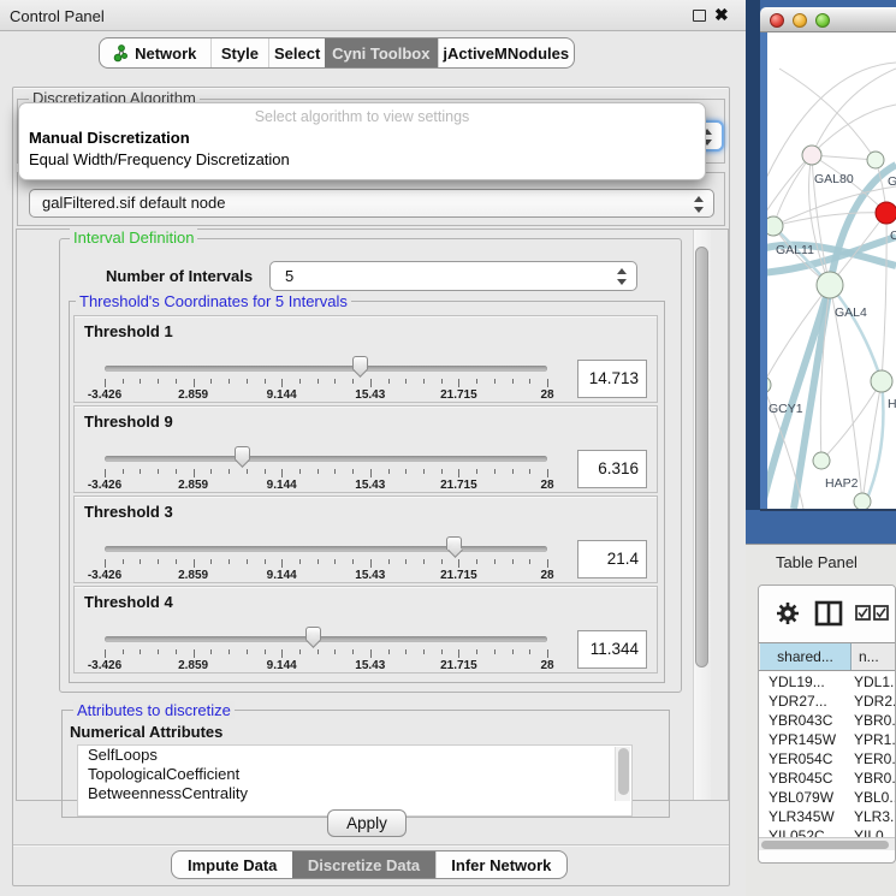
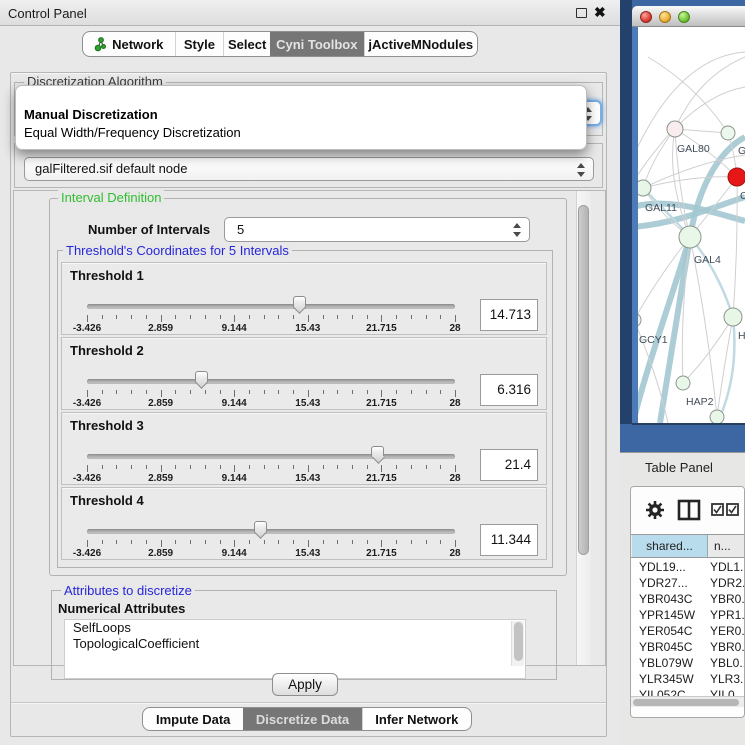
  Control Panel
  ✖
  Network
  Style
  Select
  Cyni Toolbox
  jActiveMNodules
  Discretization Algorithm
- Select algorithm to view settings
  Manual Discretization
  Equal Width/Frequency Discretization
  galFiltered.sif default node
  Interval Definition
  Number of Intervals
  5
  Threshold's Coordinates for 5 Intervals
  Attributes to discretize
  Numerical Attributes
  SelfLoops
  TopologicalCoefficient
- BetweennessCentrality
  Apply
  Impute Data
  Discretize Data
  Infer Network
  Threshold 1
  -3.426
  2.859
  9.144
  15.43
  21.715
  28
  14.713
- Threshold 9
+ Threshold 2
  -3.426
  2.859
  9.144
  15.43
  21.715
  28
  6.316
  Threshold 3
  -3.426
  2.859
  9.144
  15.43
  21.715
  28
  21.4
  Threshold 4
  -3.426
  2.859
  9.144
  15.43
  21.715
  28
  11.344
  GAL80
  C
  GAL11
  GAL4
  H
  GCY1
  HAP2
  Table Panel
  shared...
  n...
  YDL19... YDL1.
  YDR27... YDR2.
  YBR043C YBR0.
  YPR145W YPR1.
  YER054C YER0.
  YBR045C YBR0.
  YBL079W YBL0.
  YLR345W YLR3.
  YIL052C YIL0...
